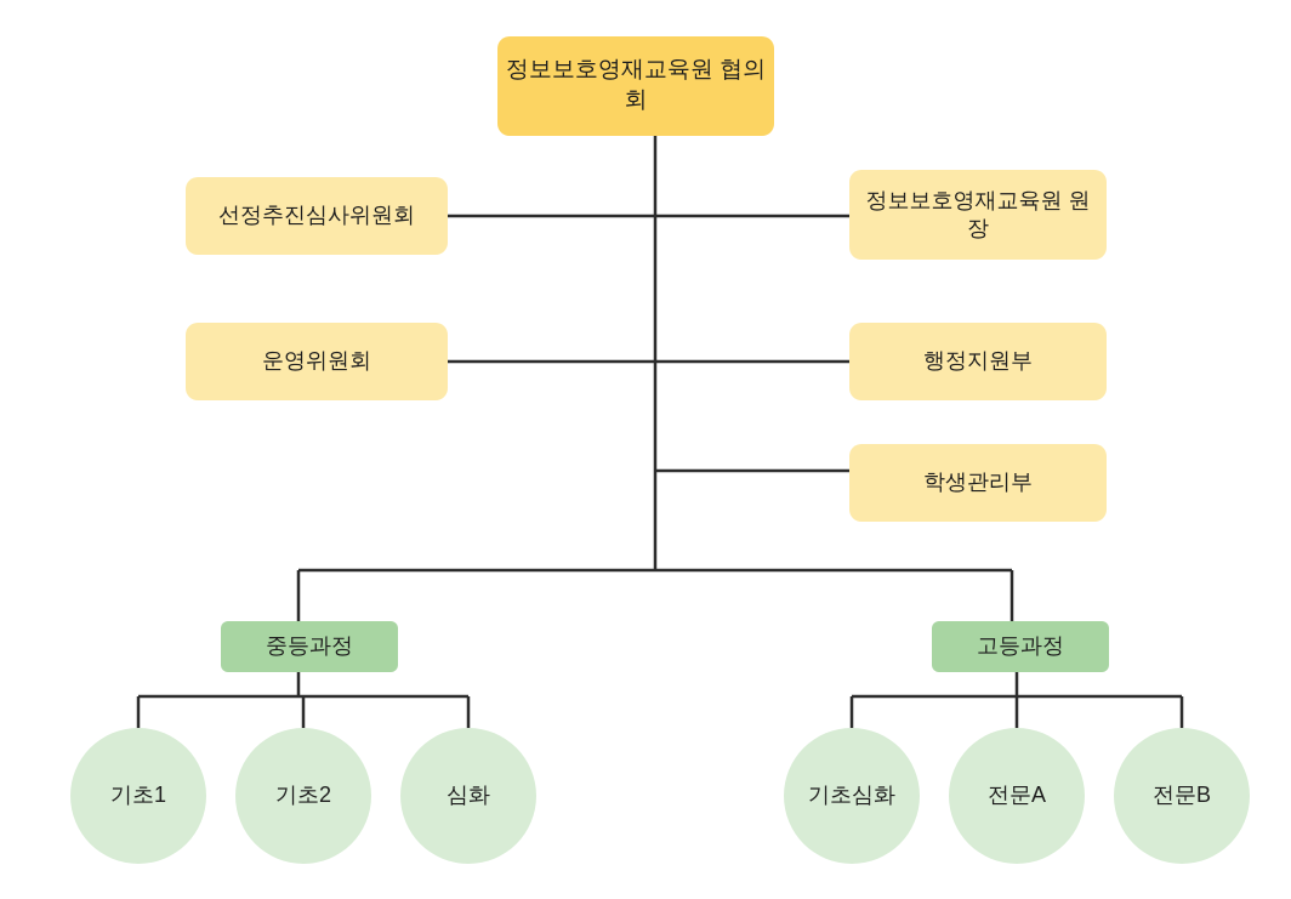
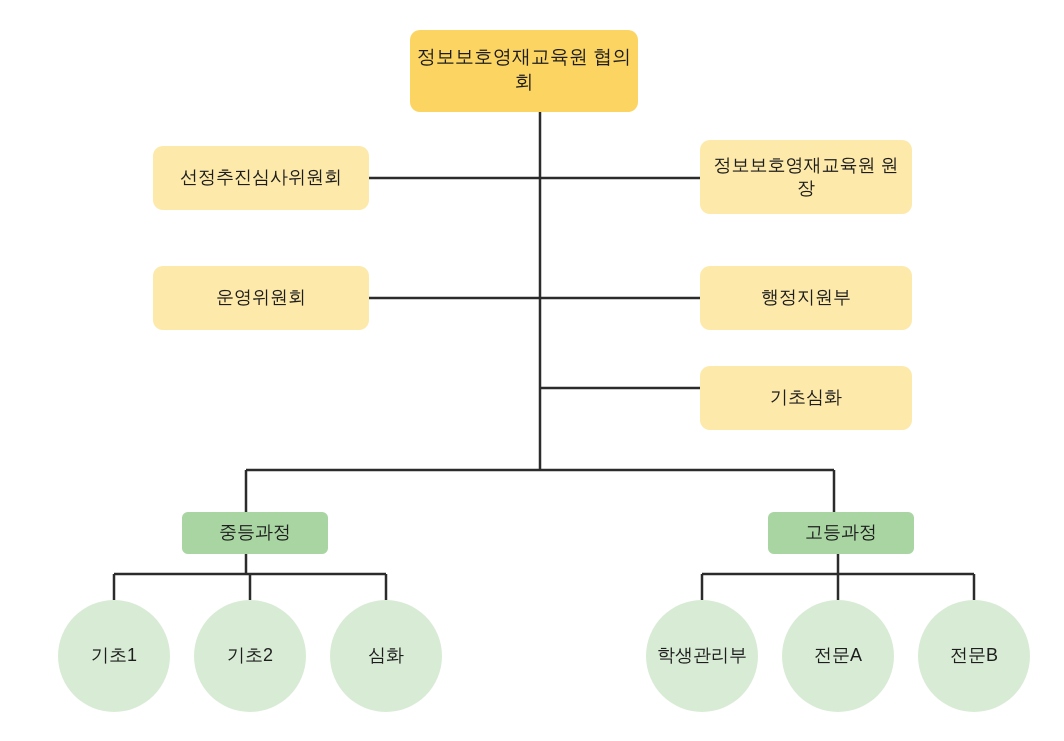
  정보보호영재교육원 협의회
  선정추진심사위원회
  정보보호영재교육원 원장
  운영위원회
  행정지원부
- 학생관리부
+ 기초심화
  중등과정
  고등과정
  기초1
  기초2
  심화
- 기초심화
+ 학생관리부
  전문A
  전문B
